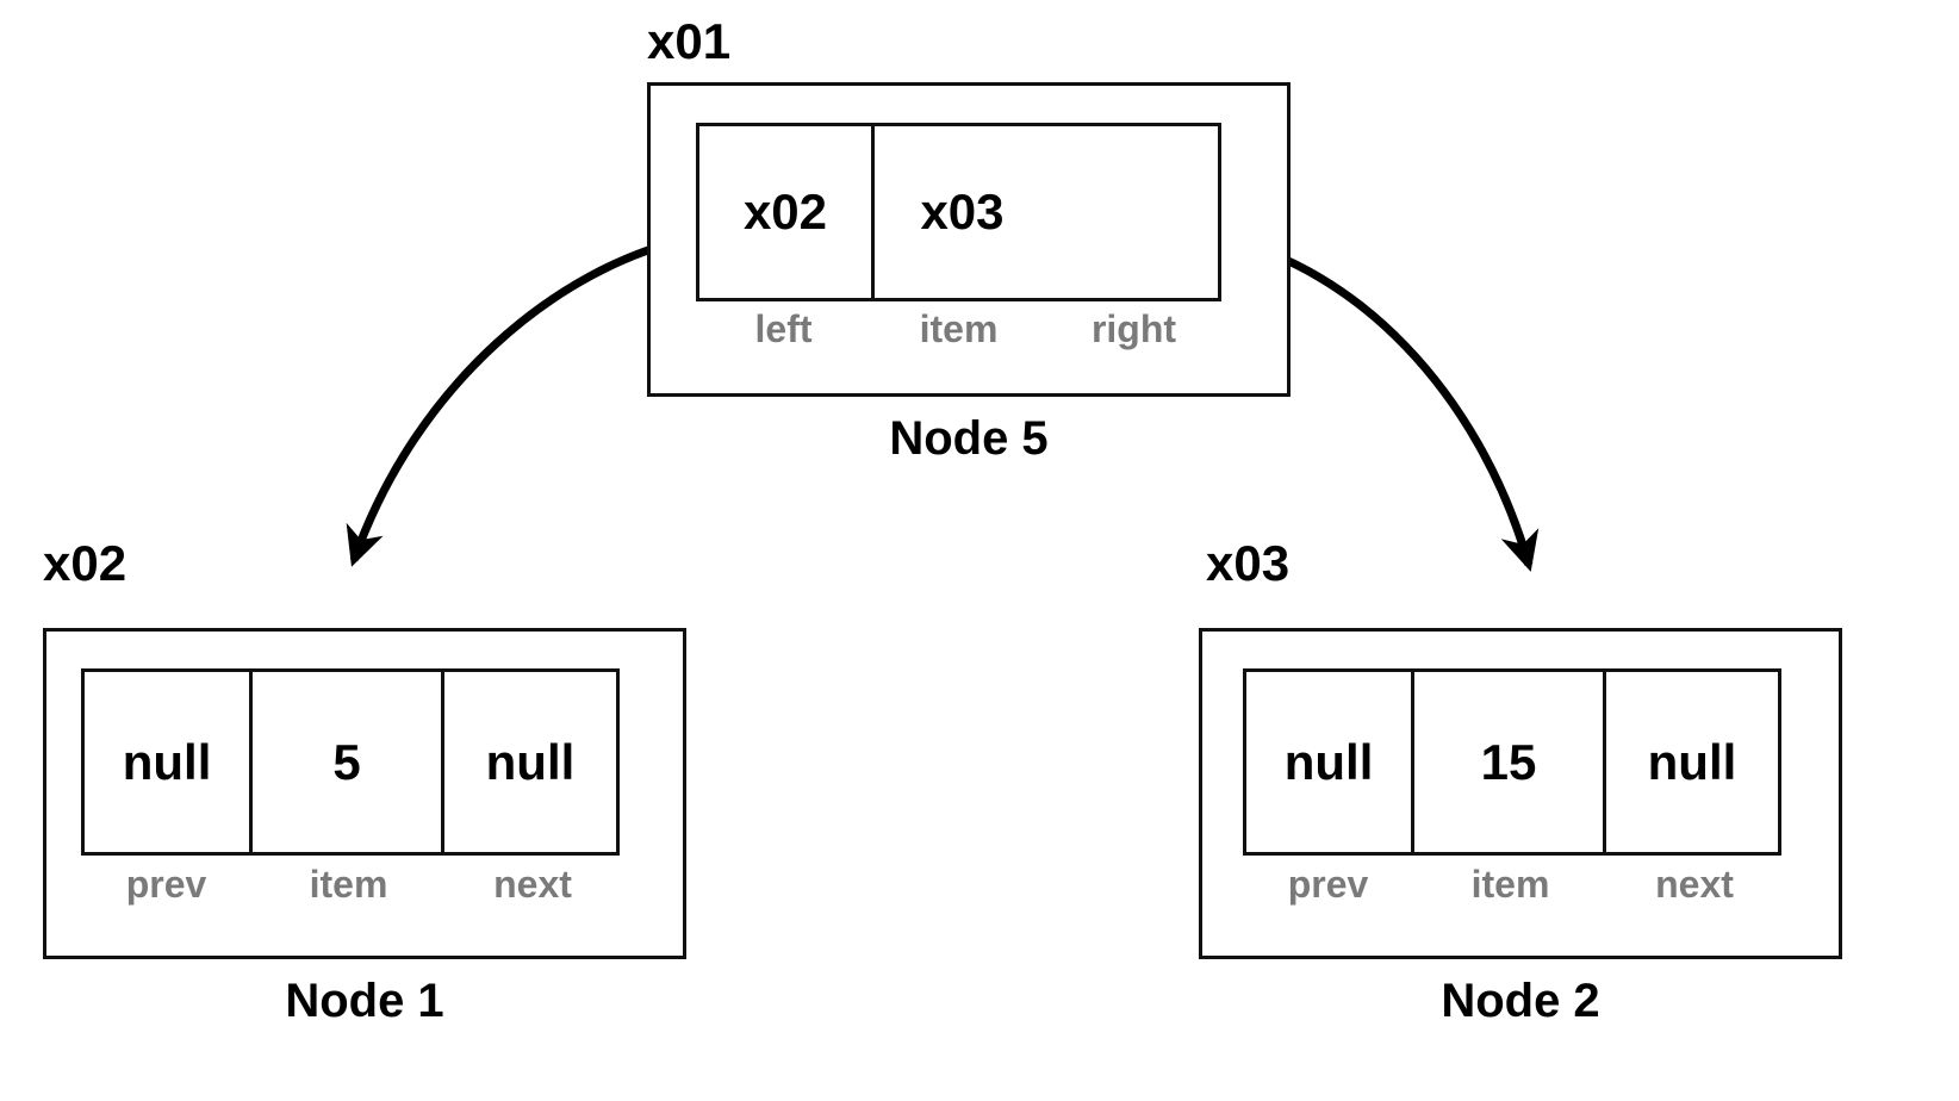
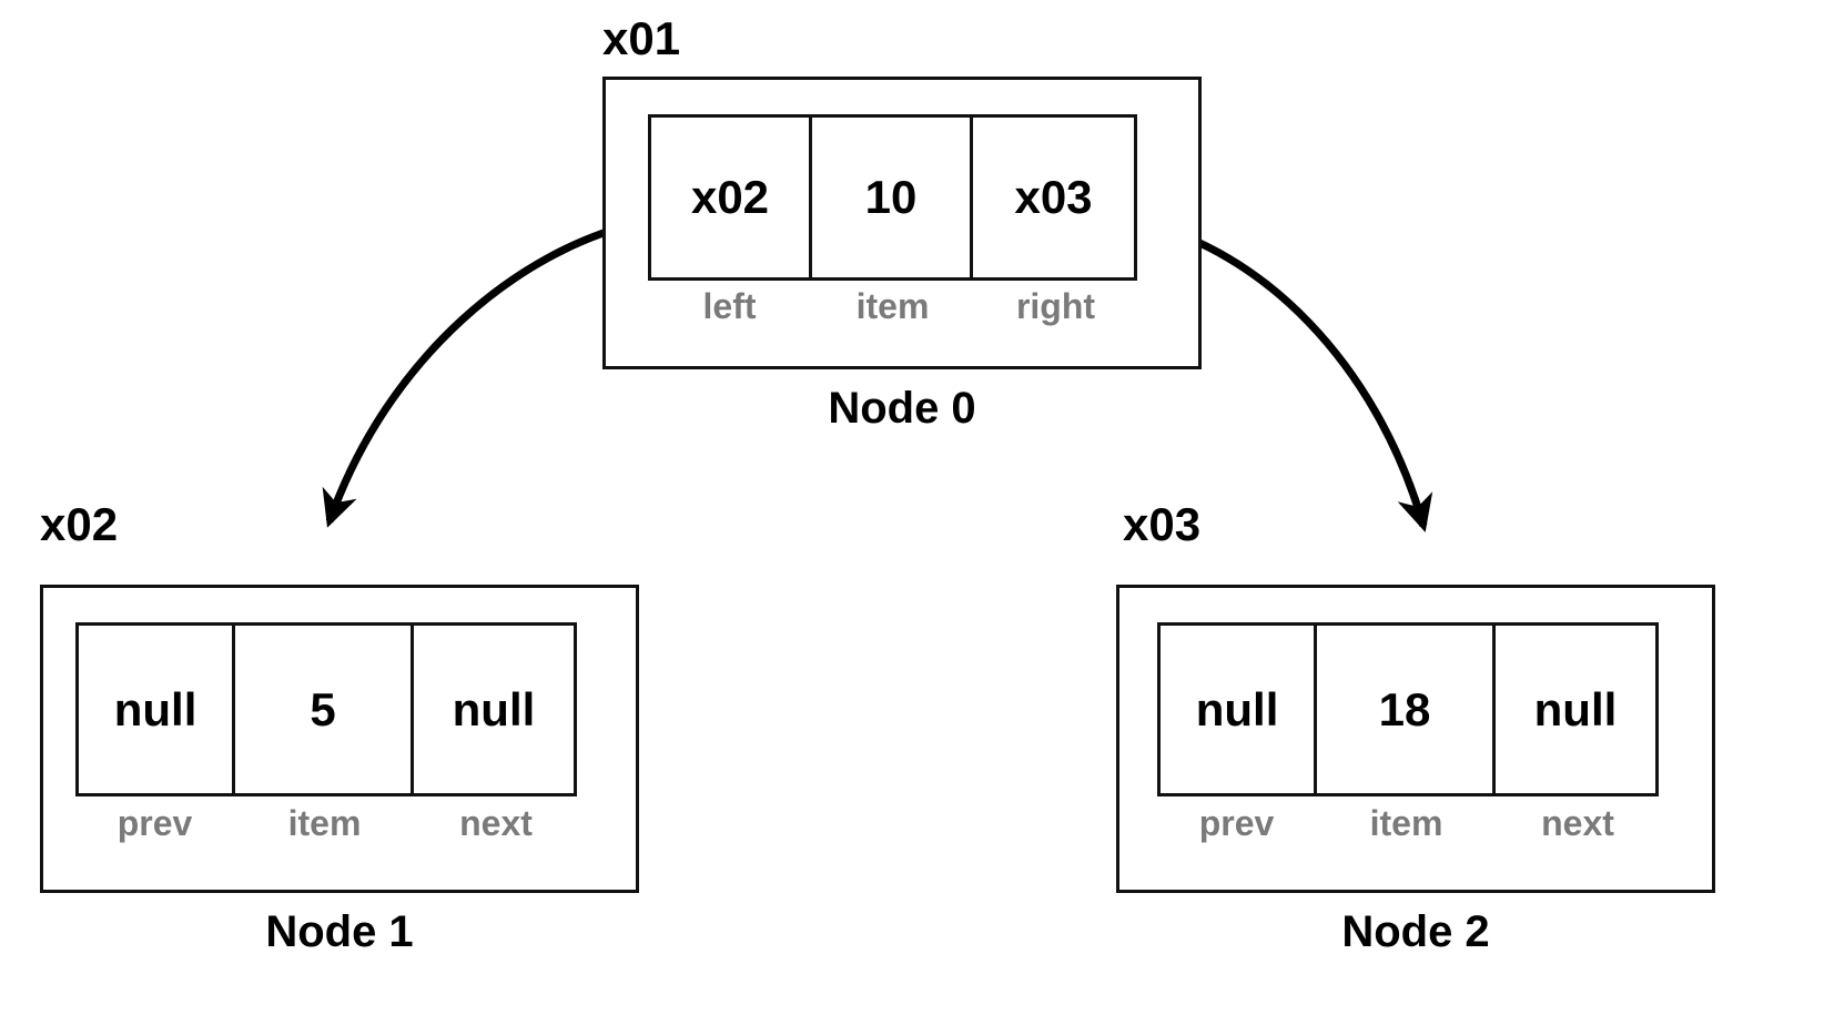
  x01
  x02
+ 10
  x03
  left
  item
  right
- Node 5
+ Node 0
  x02
  null
  5
  null
  prev
  item
  next
  Node 1
  x03
  null
- 15
+ 18
  null
  prev
  item
  next
  Node 2
